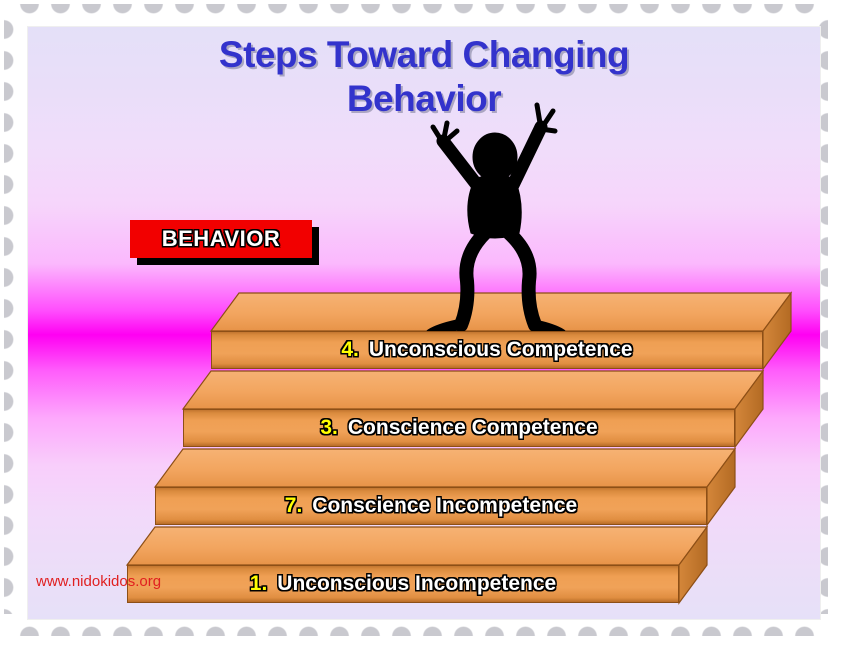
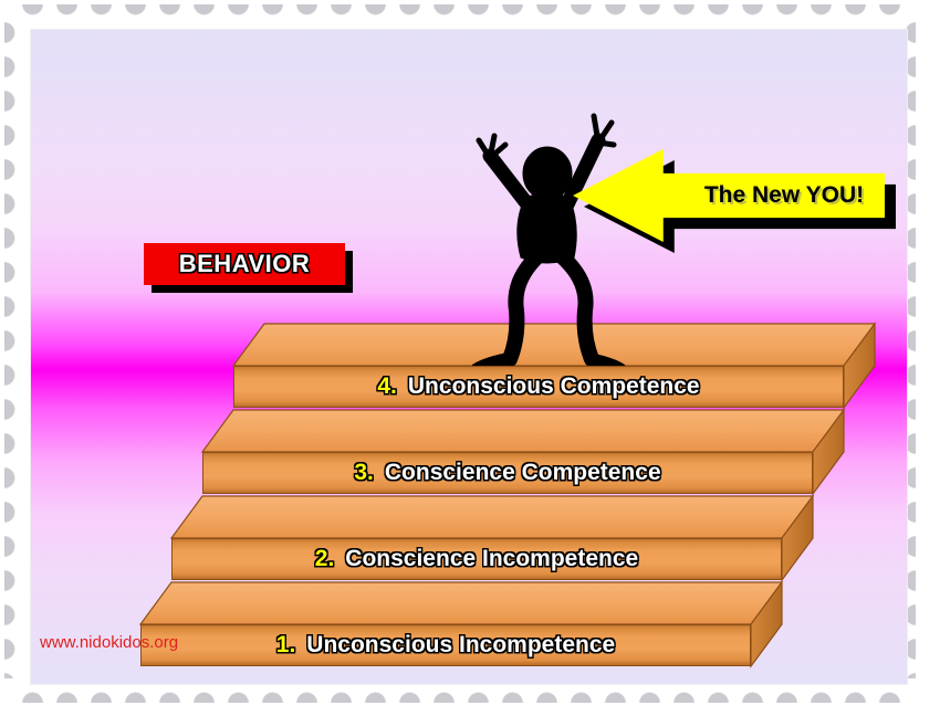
- Steps Toward Changing
- Behavior
  4. Unconscious Competence
  3. Conscience Competence
- 7. Conscience Incompetence
+ 2. Conscience Incompetence
  1. Unconscious Incompetence
  BEHAVIOR
+ The New YOU!
  www.nidokidos.org
